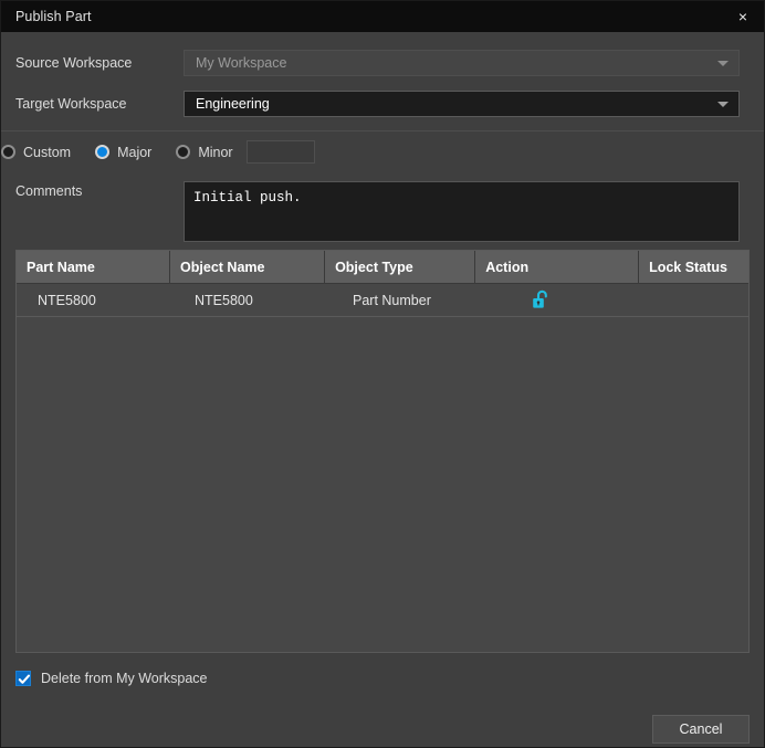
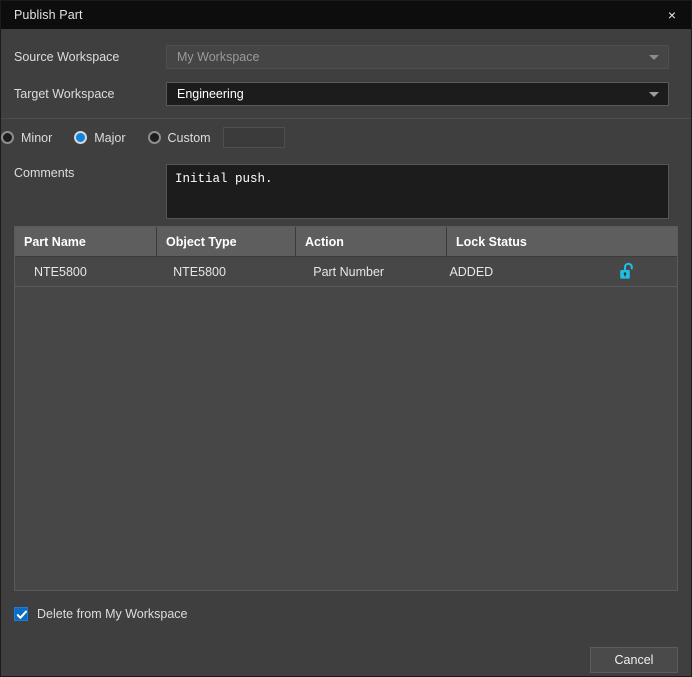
  Publish Part
  ×
  Source Workspace
  My Workspace
  Target Workspace
  Engineering
- Custom
+ Minor
  Major
- Minor
+ Custom
  Comments
  Initial push.
  Part Name
- Object Name
  Object Type
  Action
  Lock Status
  NTE5800
  NTE5800
  Part Number
+ ADDED
  Delete from My Workspace
  Cancel
